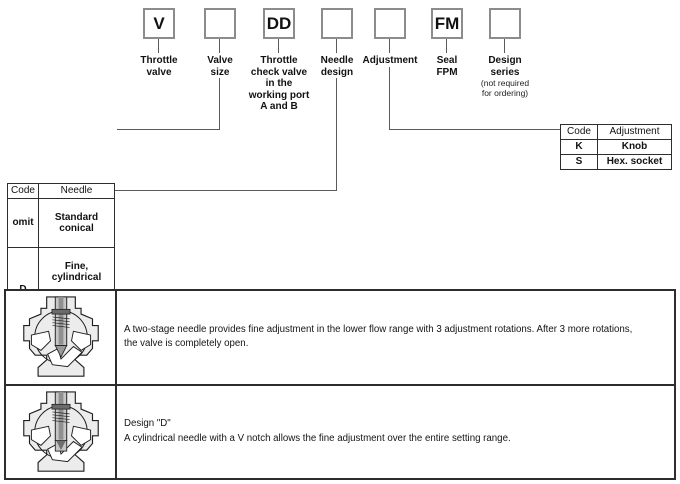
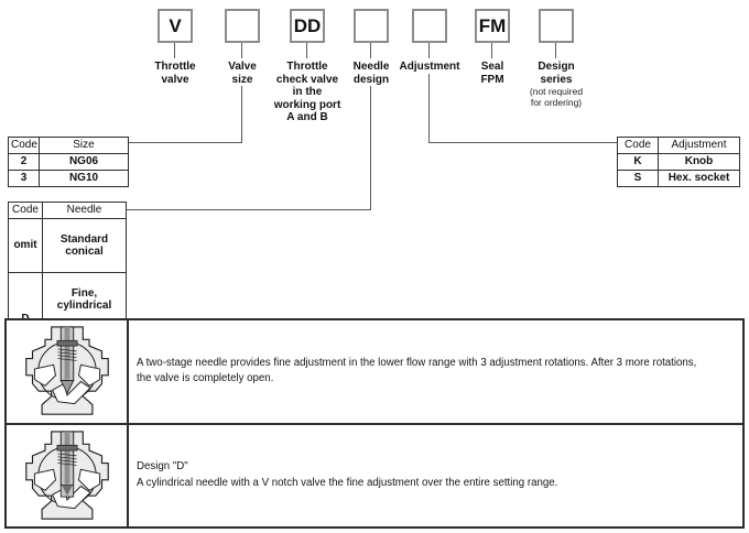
  V
  DD
  FM
  Throttle
  valve
  Valve
  size
  Throttle
  check valve
  in the
  working port
  A and B
  Needle
  design
  Adjustment
  Seal
  FPM
  Design
  series
  (not required
  for ordering)
+ Code	Size
+ 2	NG06
+ 3	NG10
  Code	Needle
  omit	Standard conical
  Code	Adjustment
  K	Knob
  S	Hex. socket
  A two-stage needle provides fine adjustment in the lower flow range with 3 adjustment rotations. After 3 more rotations,
  the valve is completely open.
  Design "D"
- A cylindrical needle with a V notch allows the fine adjustment over the entire setting range.
+ A cylindrical needle with a V notch valve the fine adjustment over the entire setting range.
